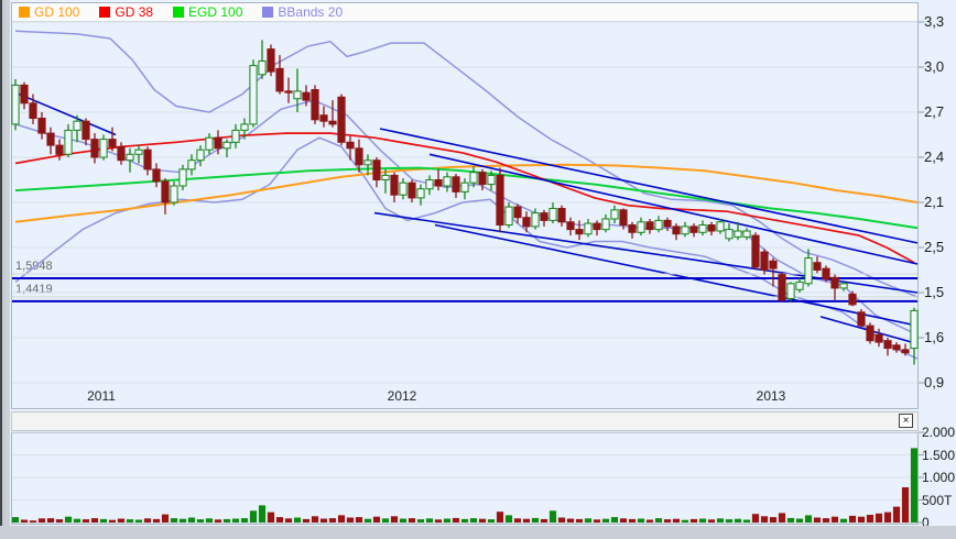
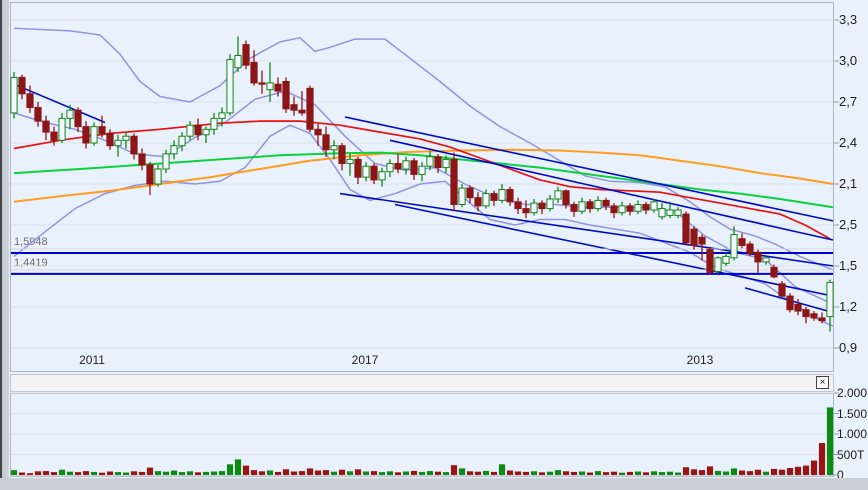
  ×
- GD 100
- GD 38
- EGD 100
- BBands 20
  3,3
  3,0
  2,7
  2,4
  2,1
  2,5
  1,5
- 1,6
+ 1,2
  0,9
  2.000
  1.500
  1.000
  500T
  0
  2011
- 2012
+ 2017
  2013
  1,548
  1,4419
